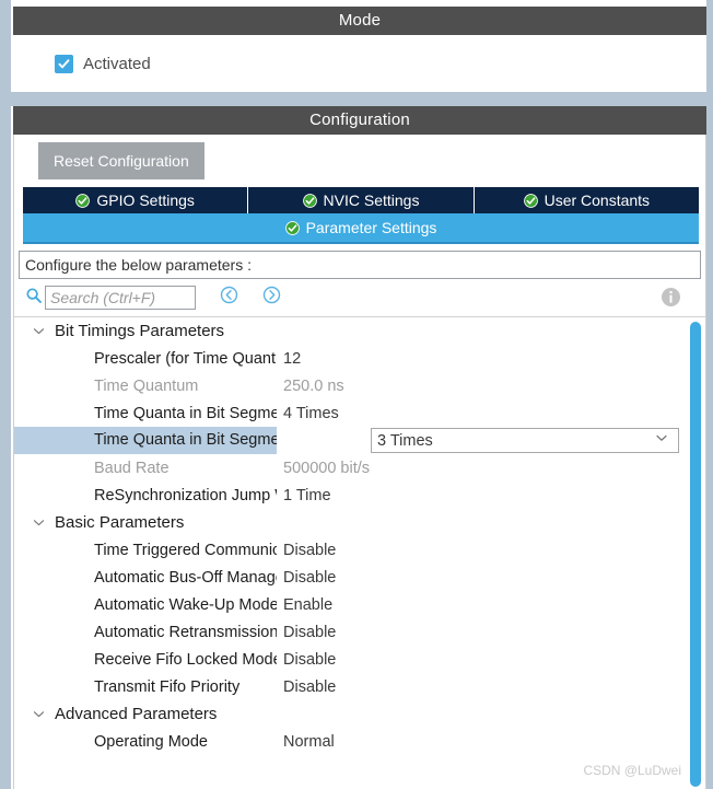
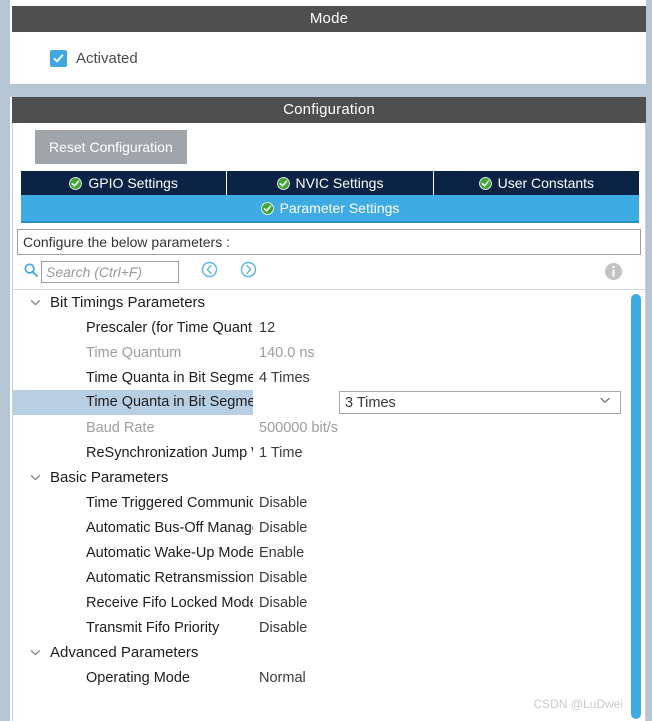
  Mode
  Activated
  Configuration
  Reset Configuration
  GPIO Settings
  NVIC Settings
  User Constants
  Parameter Settings
  Configure the below parameters :
  Search (Ctrl+F)
  Bit Timings Parameters
  Prescaler (for Time Quant
  12
  Time Quantum
- 250.0 ns
+ 140.0 ns
  Time Quanta in Bit Segme
  4 Times
  Time Quanta in Bit Segme
  3 Times
  Baud Rate
  500000 bit/s
  ReSynchronization Jump
  1 Time
  Basic Parameters
  Time Triggered Communic
  Disable
  Automatic Bus-Off Manag
  Disable
  Automatic Wake-Up Mode
  Enable
  Automatic Retransmission
  Disable
  Receive Fifo Locked Mod
  Disable
  Transmit Fifo Priority
  Disable
  Advanced Parameters
  Operating Mode
  Normal
  CSDN @LuDwei
